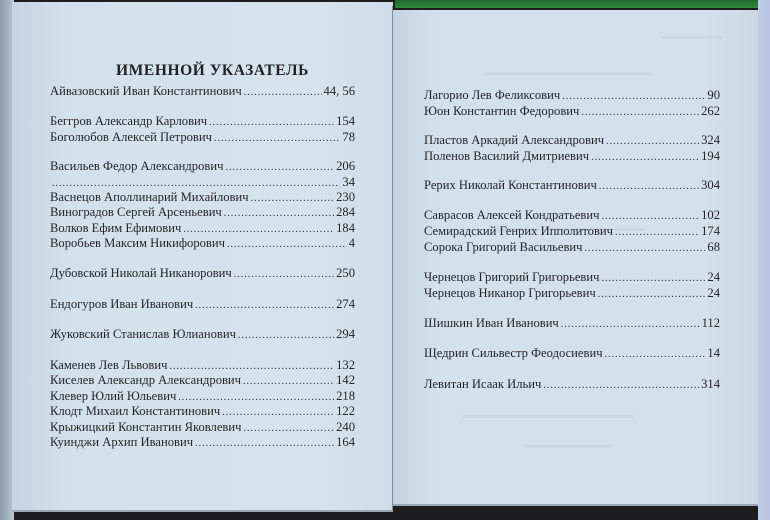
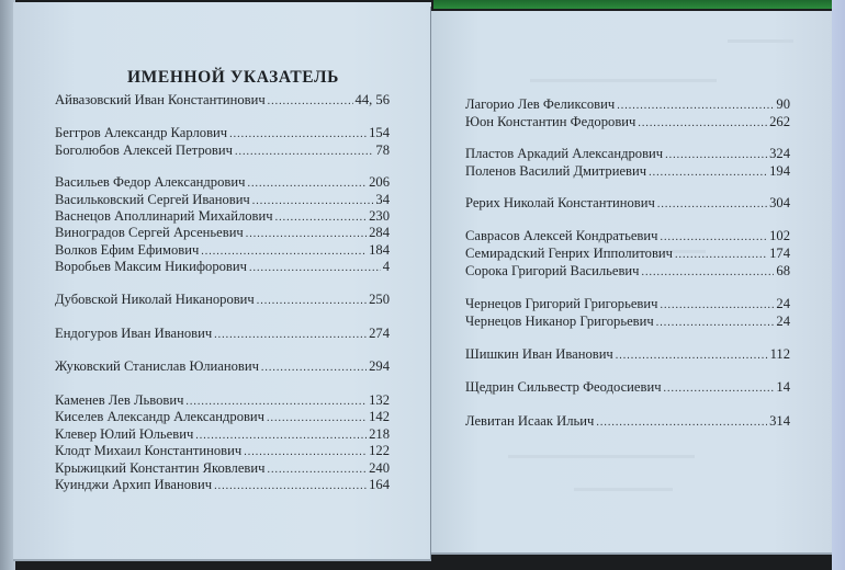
  ИМЕННОЙ УКАЗАТЕЛЬ
  Айвазовский Иван Константинович
  44, 56
  Беггров Александр Карлович
  154
  Боголюбов Алексей Петрович
  78
  Васильев Федор Александрович
  206
+ Васильковский Сергей Иванович
  34
  Васнецов Аполлинарий Михайлович
  230
  Виноградов Сергей Арсеньевич
  284
  Волков Ефим Ефимович
  184
  Воробьев Максим Никифорович
  4
  Дубовской Николай Никанорович
  250
  Ендогуров Иван Иванович
  274
  Жуковский Станислав Юлианович
  294
  Каменев Лев Львович
  132
  Киселев Александр Александрович
  142
  Клевер Юлий Юльевич
  218
  Клодт Михаил Константинович
  122
  Крыжицкий Константин Яковлевич
  240
  Куинджи Архип Иванович
  164
  Лагорио Лев Феликсович
  90
  Юон Константин Федорович
  262
  Пластов Аркадий Александрович
  324
  Поленов Василий Дмитриевич
  194
  Рерих Николай Константинович
  304
  Саврасов Алексей Кондратьевич
  102
  Семирадский Генрих Ипполитович
  174
  Сорока Григорий Васильевич
  68
  Чернецов Григорий Григорьевич
  24
  Чернецов Никанор Григорьевич
  24
  Шишкин Иван Иванович
  112
  Щедрин Сильвестр Феодосиевич
  14
  Левитан Исаак Ильич
  314
